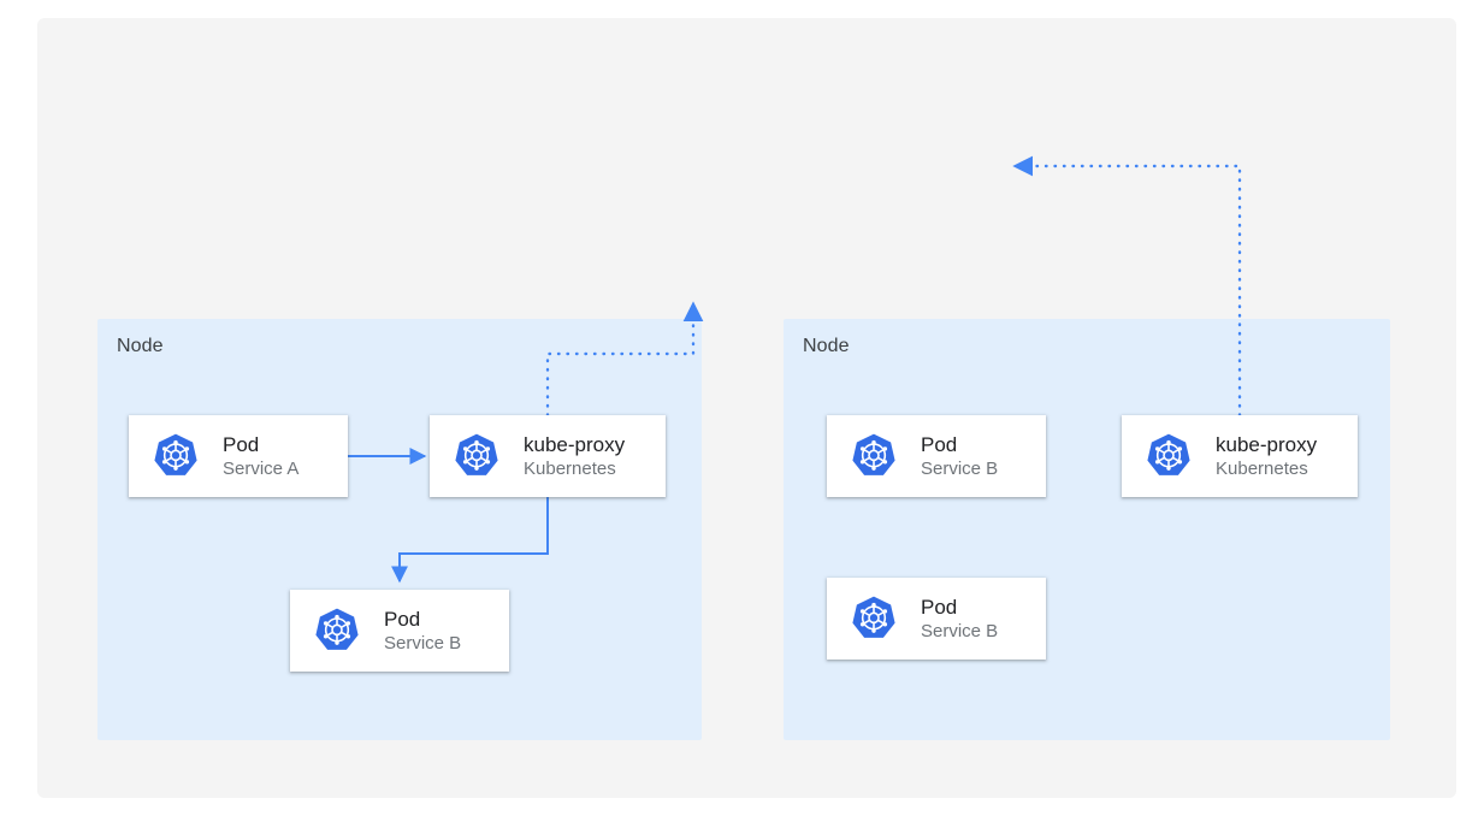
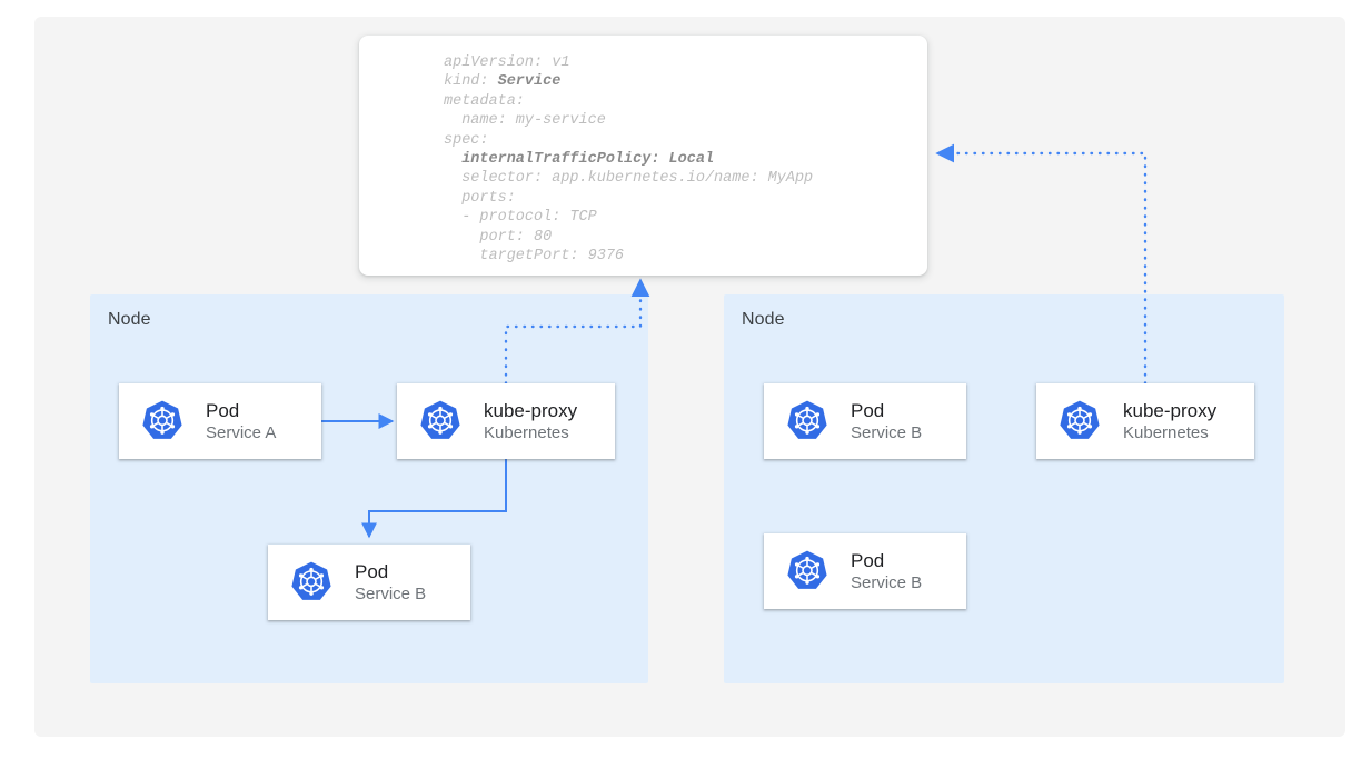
  Node
  Node
+ apiVersion: v1
+ kind: Service
+ metadata:
+ name: my-service
+ spec:
+ internalTrafficPolicy: Local
+ selector: app.kubernetes.io/name: MyApp
+ ports:
+ - protocol: TCP
+ port: 80
+ targetPort: 9376
  Pod
  Service A
  kube-proxy
  Kubernetes
  Pod
  Service B
  Pod
  Service B
  kube-proxy
  Kubernetes
  Pod
  Service B
